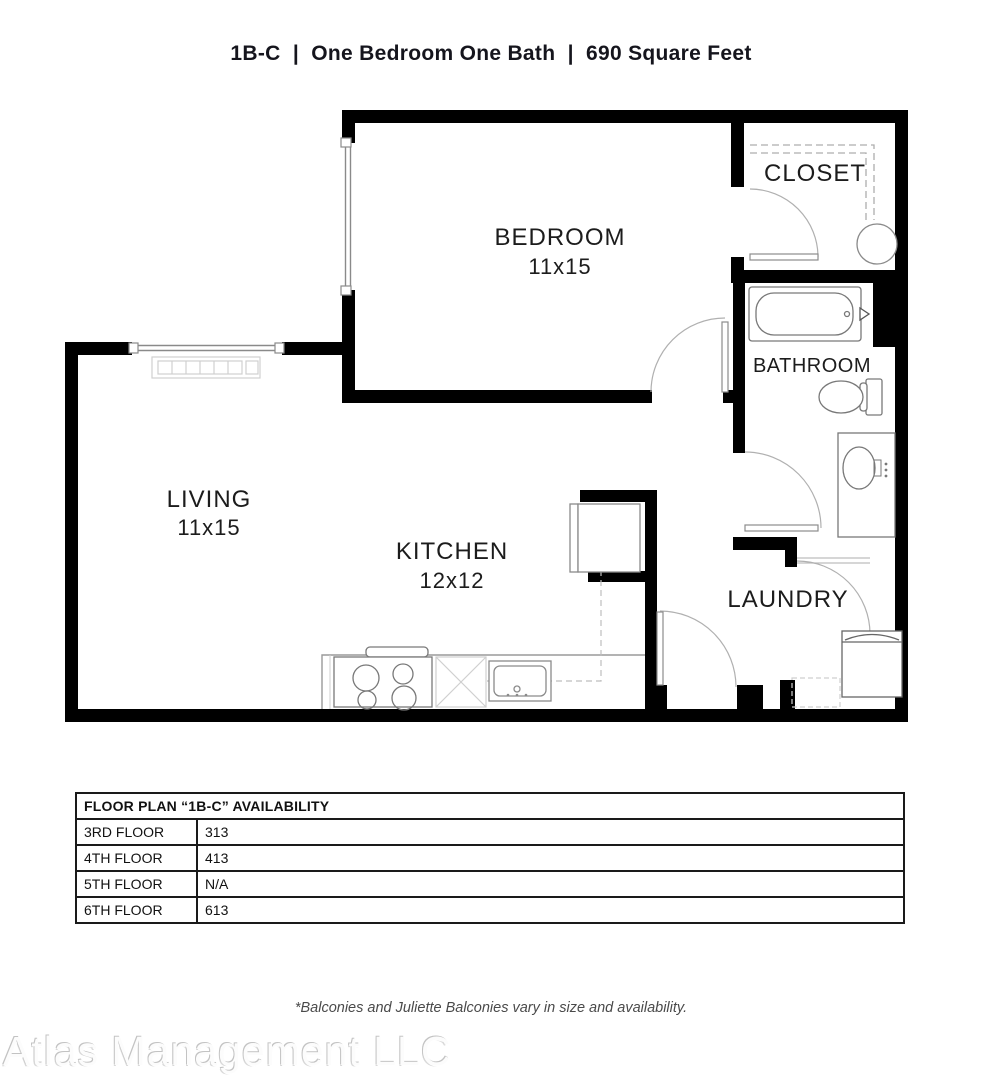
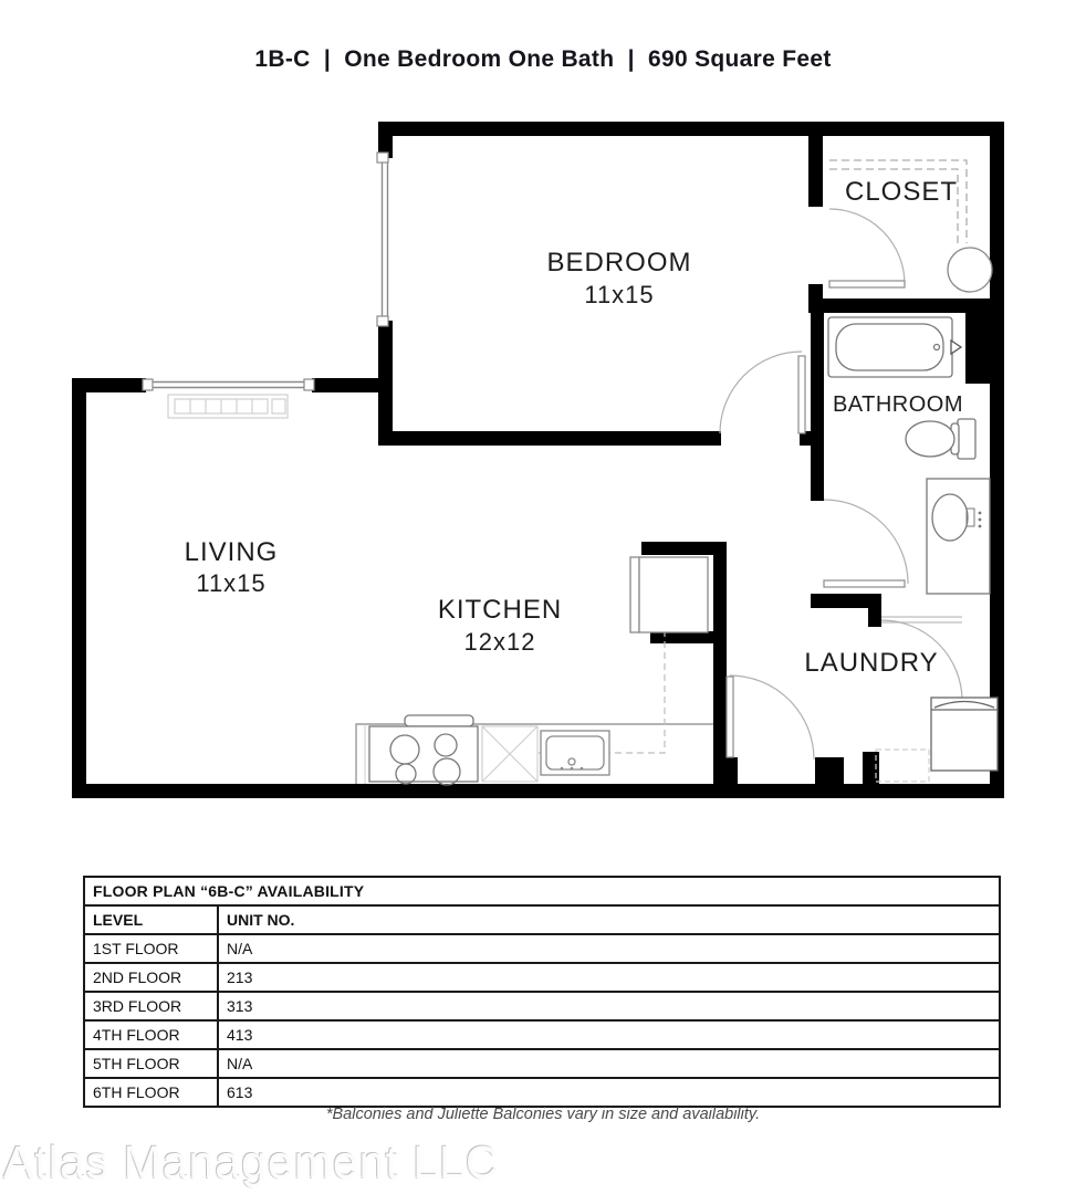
  1B-C | One Bedroom One Bath | 690 Square Feet
  BEDROOM
  11x15
  CLOSET
  BATHROOM
  LIVING
  11x15
  KITCHEN
  12x12
  LAUNDRY
- FLOOR PLAN “1B-C” AVAILABILITY
+ FLOOR PLAN “6B-C” AVAILABILITY
+ LEVEL	UNIT NO.
+ 1ST FLOOR	N/A
+ 2ND FLOOR	213
  3RD FLOOR	313
  4TH FLOOR	413
  5TH FLOOR	N/A
  6TH FLOOR	613
  *Balconies and Juliette Balconies vary in size and availability.
  Atlas Management LLC
